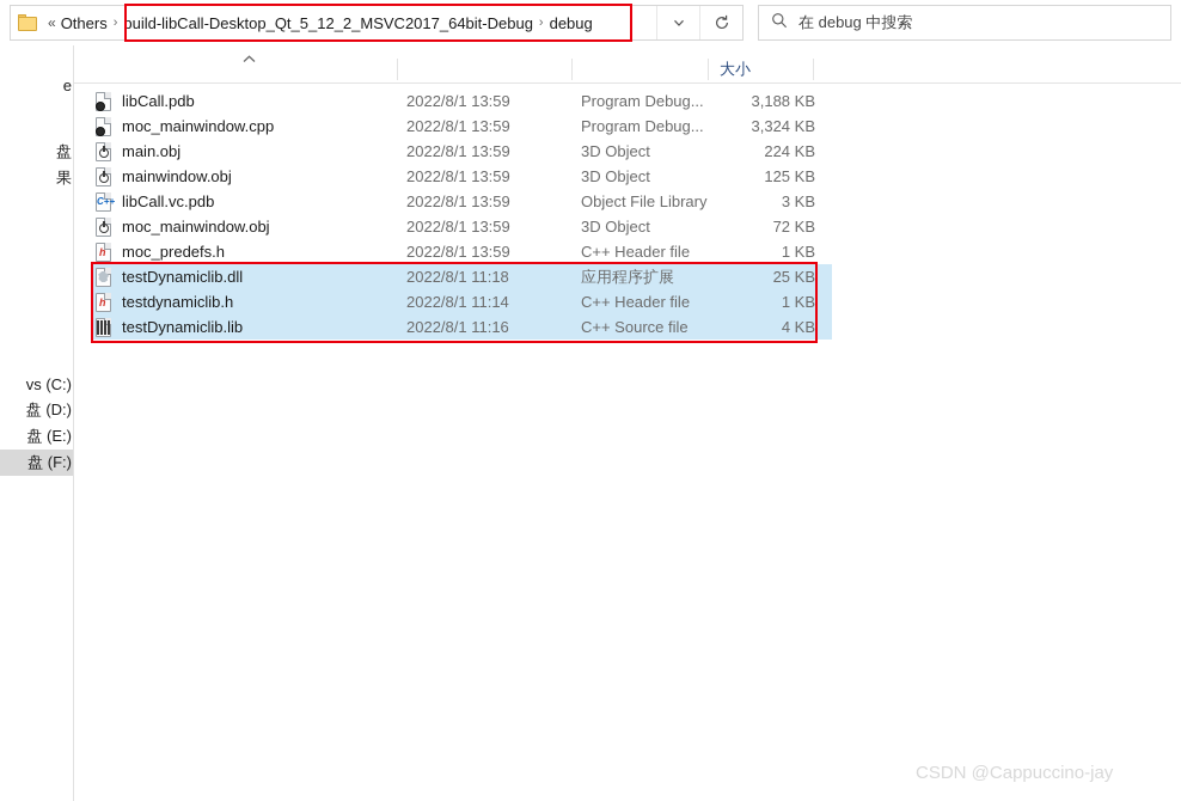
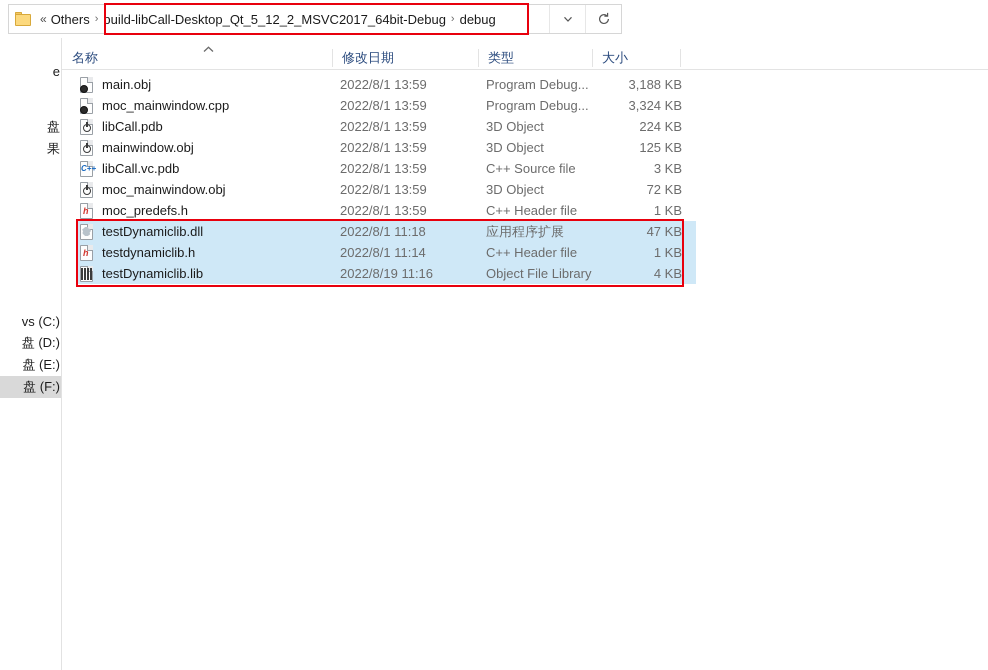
  «
  Others
  ›
  build-libCall-Desktop_Qt_5_12_2_MSVC2017_64bit-Debug
  ›
  debug
- 在 debug 中搜索
  e
  盘
  果
  vs (C:)
  盘 (D:)
  盘 (E:)
  盘 (F:)
+ 名称
+ 修改日期
+ 类型
  大小
- libCall.pdb
+ main.obj
  2022/8/1 13:59
  Program Debug...
  3,188 KB
  moc_mainwindow.cpp
  2022/8/1 13:59
  Program Debug...
  3,324 KB
- main.obj
+ libCall.pdb
  2022/8/1 13:59
  3D Object
  224 KB
  mainwindow.obj
  2022/8/1 13:59
  3D Object
  125 KB
  C++
  libCall.vc.pdb
  2022/8/1 13:59
- Object File Library
+ C++ Source file
  3 KB
  moc_mainwindow.obj
  2022/8/1 13:59
  3D Object
  72 KB
  h
  moc_predefs.h
  2022/8/1 13:59
  C++ Header file
  1 KB
  testDynamiclib.dll
  2022/8/1 11:18
  应用程序扩展
- 25 KB
+ 47 KB
  h
  testdynamiclib.h
  2022/8/1 11:14
  C++ Header file
  1 KB
  testDynamiclib.lib
- 2022/8/1 11:16
+ 2022/8/19 11:16
- C++ Source file
+ Object File Library
  4 KB
- CSDN @Cappuccino-jay
